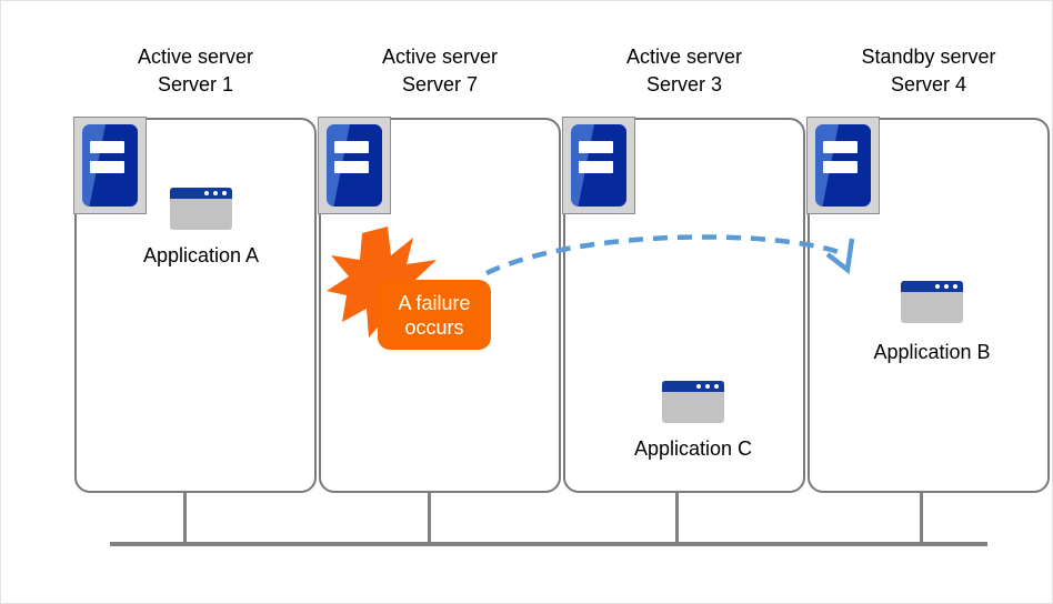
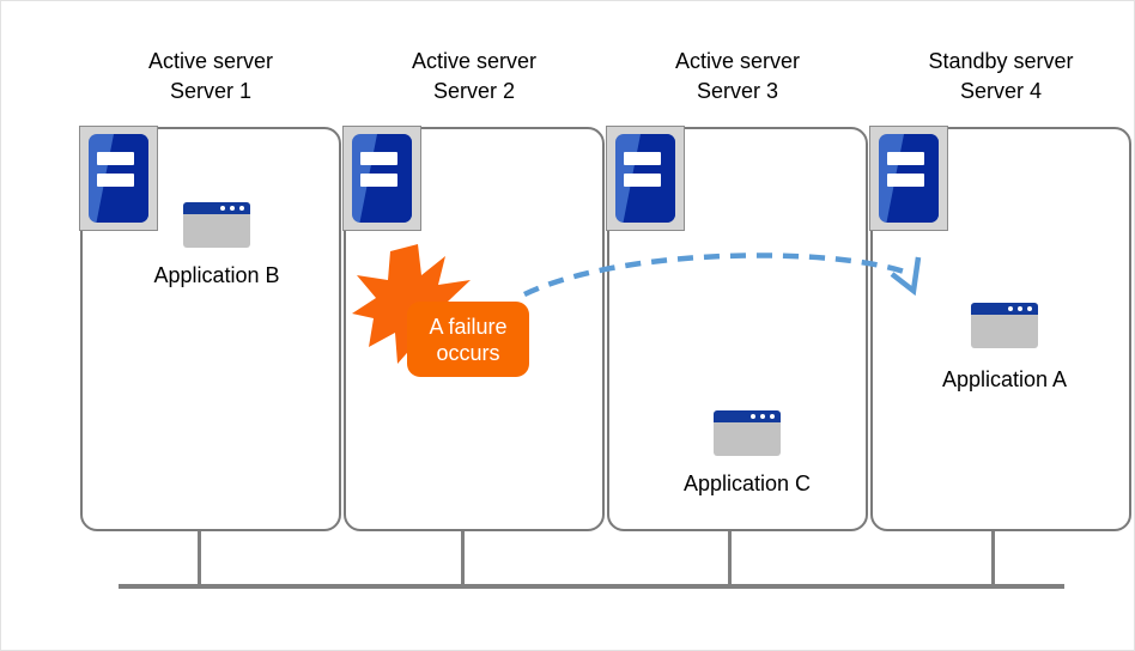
  Active server
  Server 1
  Active server
- Server 7
+ Server 2
  Active server
  Server 3
  Standby server
  Server 4
- Application A
+ Application B
  Application C
- Application B
+ Application A
  A failure
  occurs
